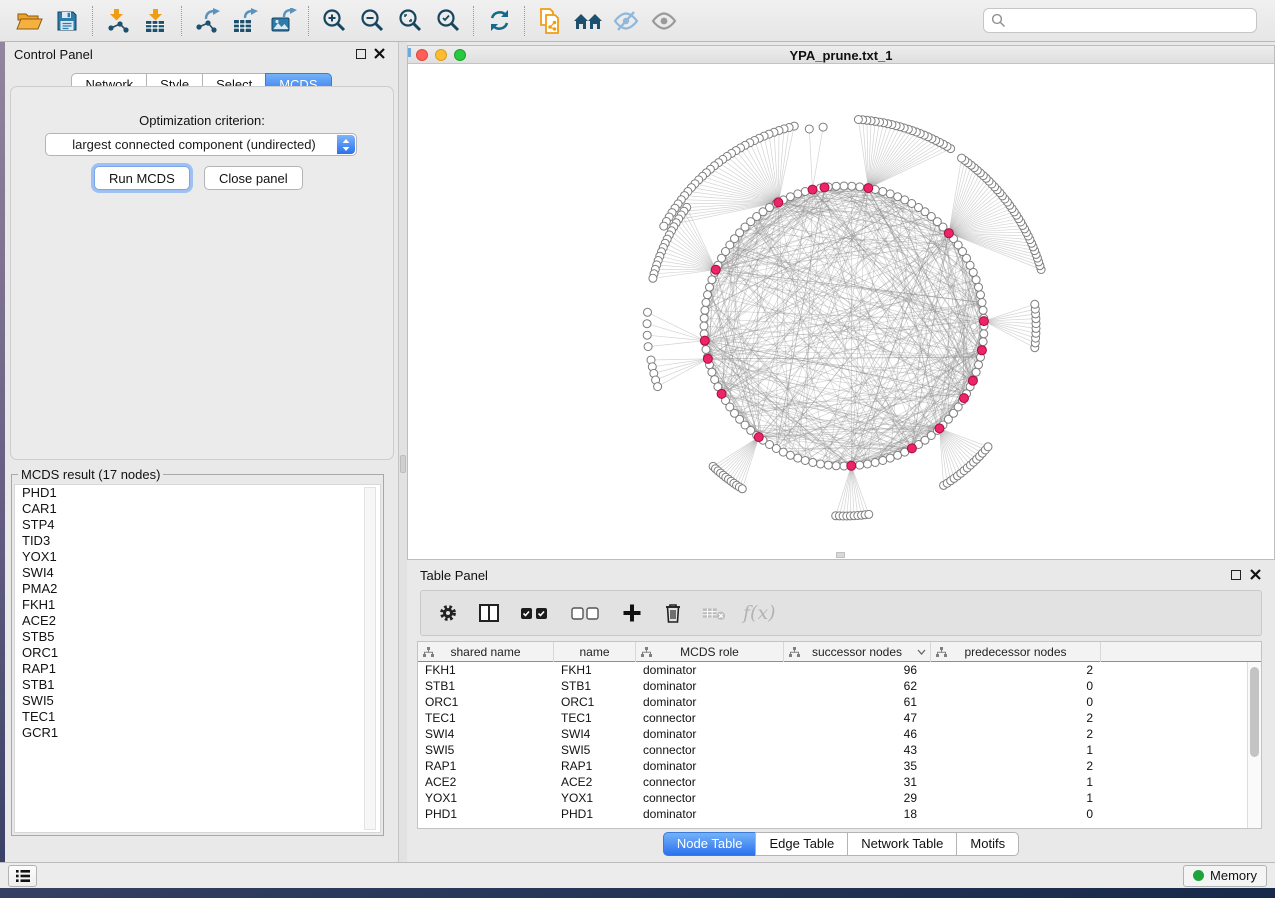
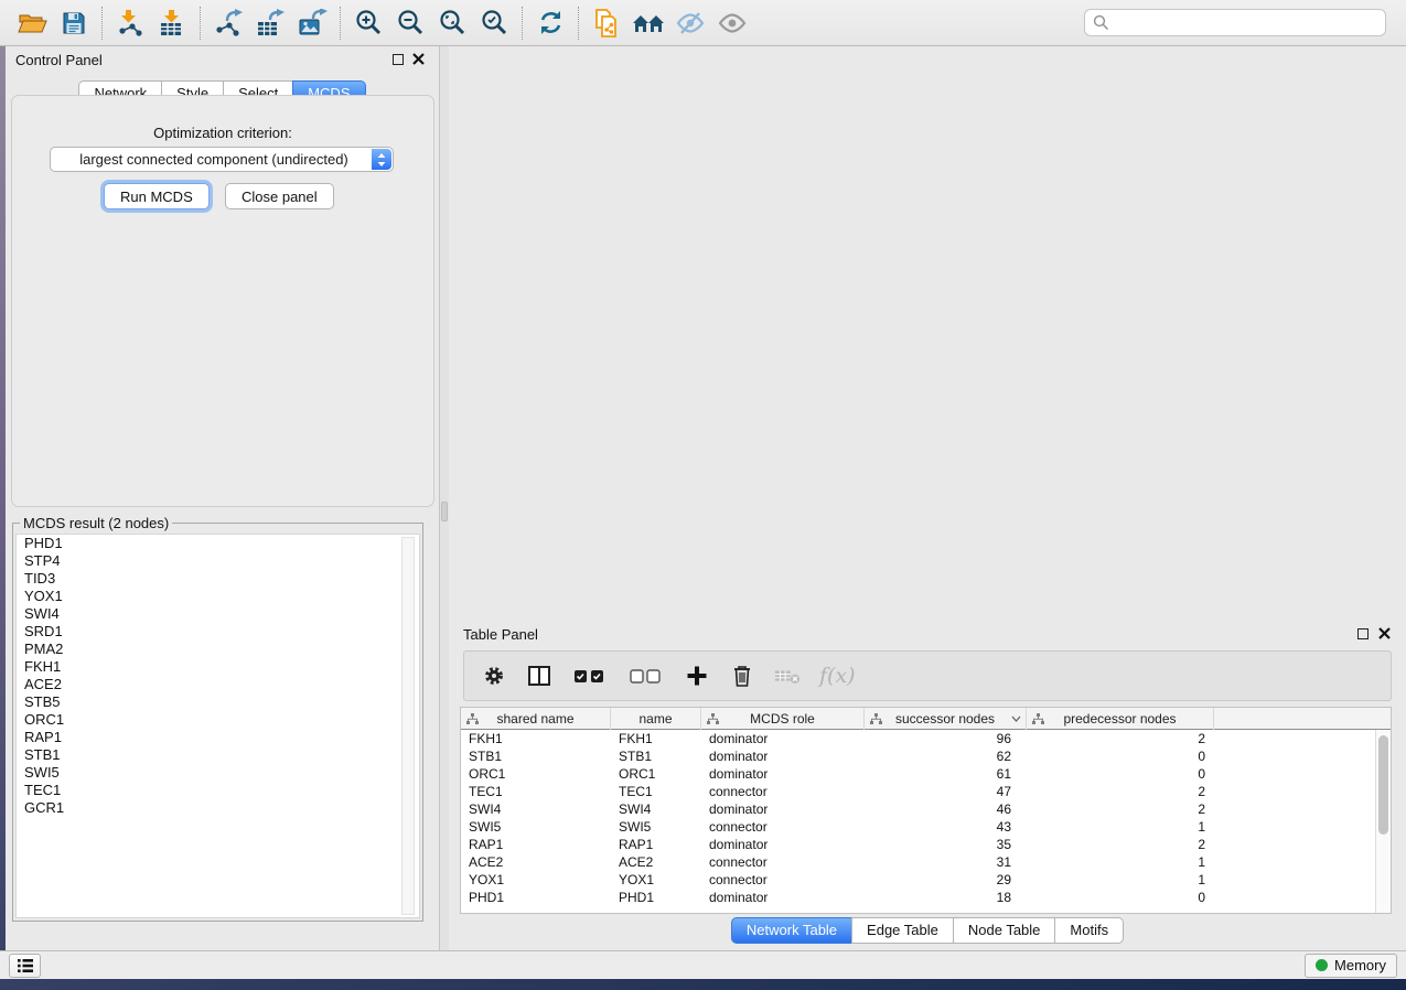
  Control Panel
  Network
  Style
  Select
  MCDS
  Optimization criterion:
  largest connected component (undirected)
  Run MCDS
  Close panel
- MCDS result (17 nodes)
+ MCDS result (2 nodes)
  PHD1
- CAR1
  STP4
  TID3
  YOX1
  SWI4
+ SRD1
  PMA2
  FKH1
  ACE2
  STB5
  ORC1
  RAP1
  STB1
  SWI5
  TEC1
  GCR1
- YPA_prune.txt_1
  Table Panel
  f(x)
  shared name
  name
  MCDS role
  successor nodes
  predecessor nodes
  FKH1
  FKH1
  dominator
  96
  2
  STB1
  STB1
  dominator
  62
  0
  ORC1
  ORC1
  dominator
  61
  0
  TEC1
  TEC1
  connector
  47
  2
  SWI4
  SWI4
  dominator
  46
  2
  SWI5
  SWI5
  connector
  43
  1
  RAP1
  RAP1
  dominator
  35
  2
  ACE2
  ACE2
  connector
  31
  1
  YOX1
  YOX1
  connector
  29
  1
  PHD1
  PHD1
  dominator
  18
  0
- Node Table
+ Network Table
  Edge Table
- Network Table
+ Node Table
  Motifs
  Memory
